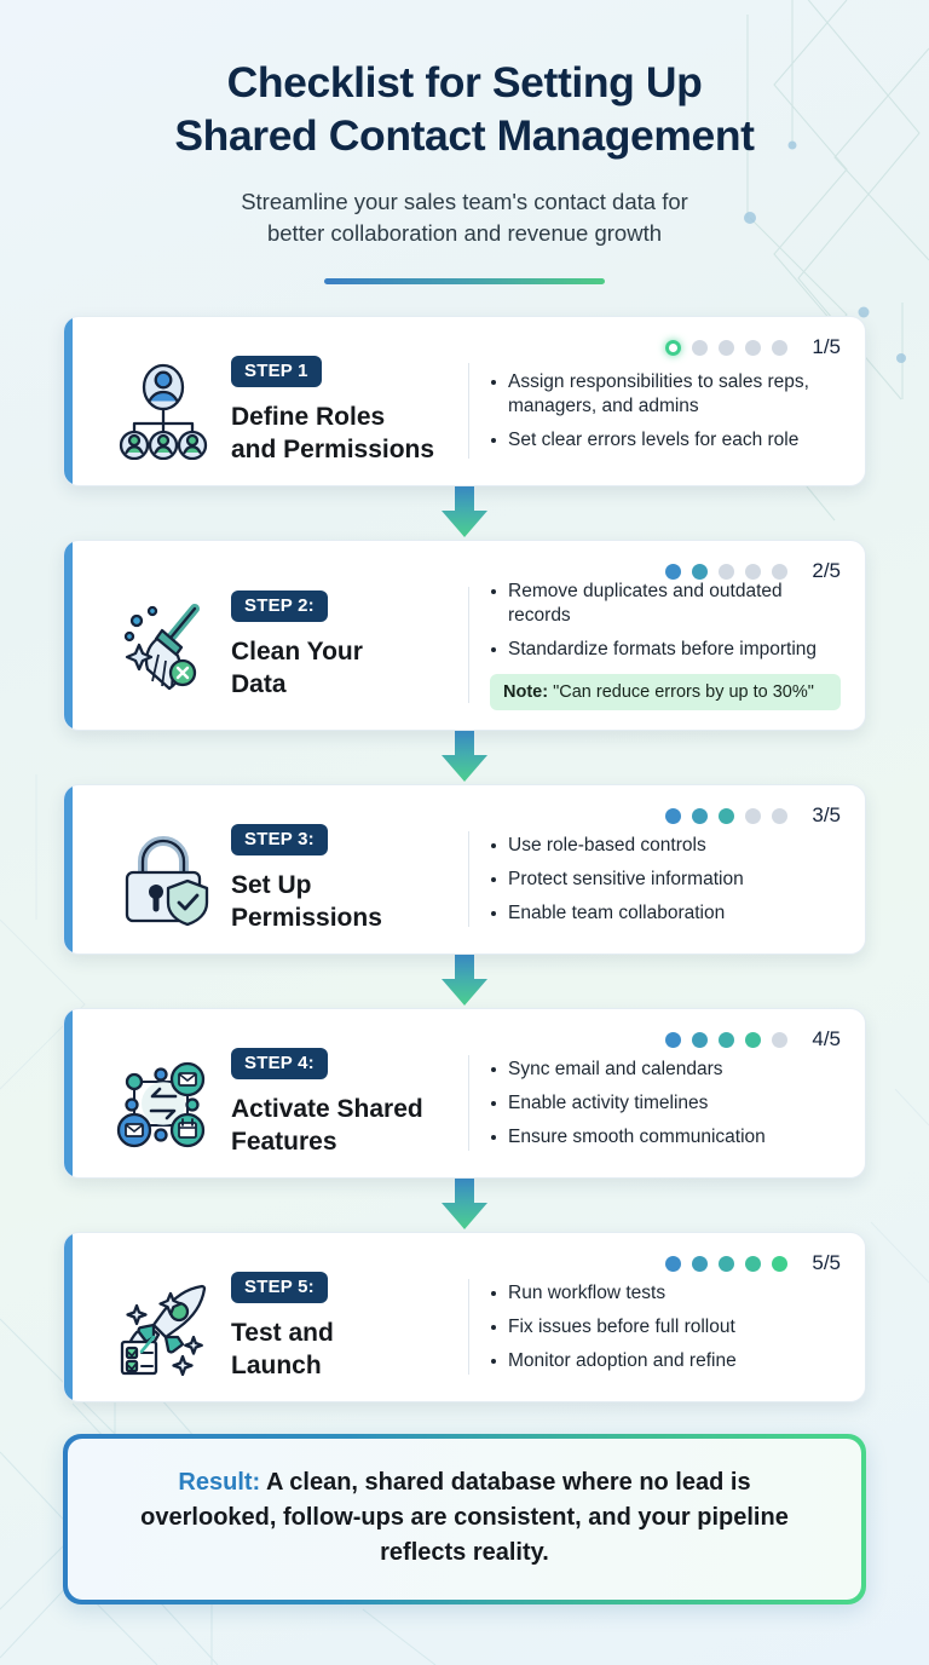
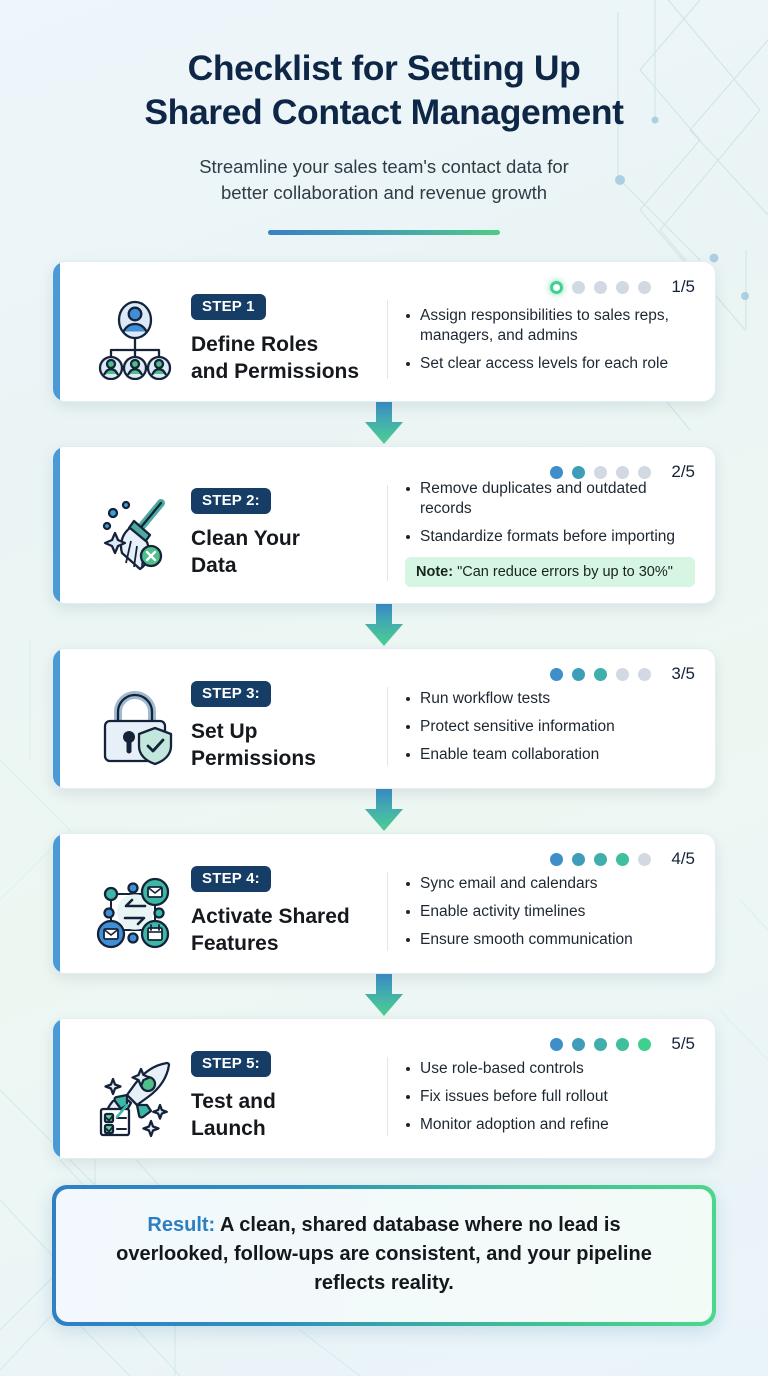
  Checklist for Setting Up
  Shared Contact Management
  Streamline your sales team's contact data for
  better collaboration and revenue growth
  1/5
  STEP 1
  Define Roles
  and Permissions
  Assign responsibilities to sales reps, managers, and admins
- Set clear errors levels for each role
+ Set clear access levels for each role
  2/5
  STEP 2:
  Clean Your
  Data
  Remove duplicates and outdated records
  Standardize formats before importing
  Note: "Can reduce errors by up to 30%"
  3/5
  STEP 3:
  Set Up
  Permissions
- Use role-based controls
+ Run workflow tests
  Protect sensitive information
  Enable team collaboration
  4/5
  STEP 4:
  Activate Shared
  Features
  Sync email and calendars
  Enable activity timelines
  Ensure smooth communication
  5/5
  STEP 5:
  Test and
  Launch
- Run workflow tests
+ Use role-based controls
  Fix issues before full rollout
  Monitor adoption and refine
  Result: A clean, shared database where no lead is overlooked, follow-ups are consistent, and your pipeline reflects reality.
